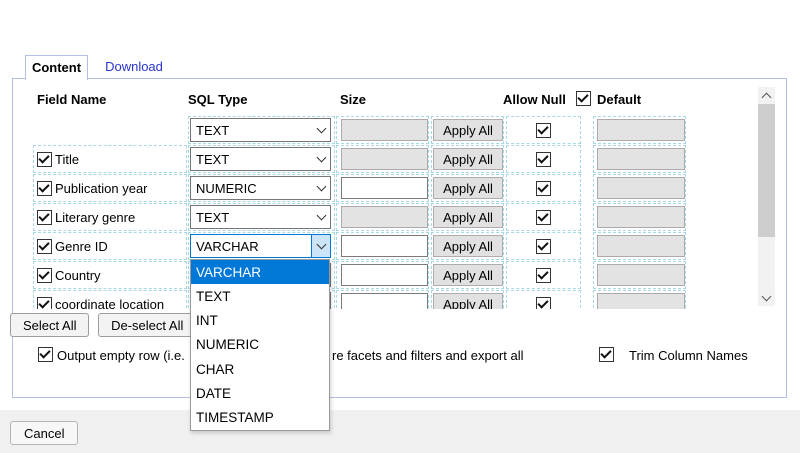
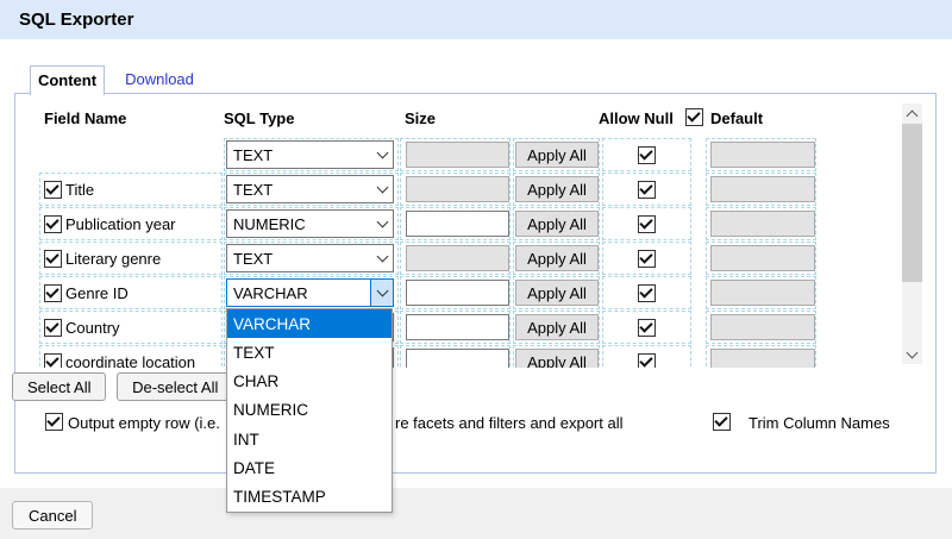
+ SQL Exporter
  Content
  Download
  Field Name
  SQL Type
  Size
  Allow Null
  Default
  TEXT
  Apply All
  Title
  TEXT
  Apply All
  Publication year
  NUMERIC
  Apply All
  Literary genre
  TEXT
  Apply All
  Genre ID
  VARCHAR
  Apply All
  Country
  Apply All
  coordinate location
  Apply All
  Select All De-select All
  Output empty row (i.e.
  re facets and filters and export all
  Trim Column Names
  VARCHAR
  TEXT
- INT
+ CHAR
  NUMERIC
- CHAR
+ INT
  DATE
  TIMESTAMP
  Cancel
